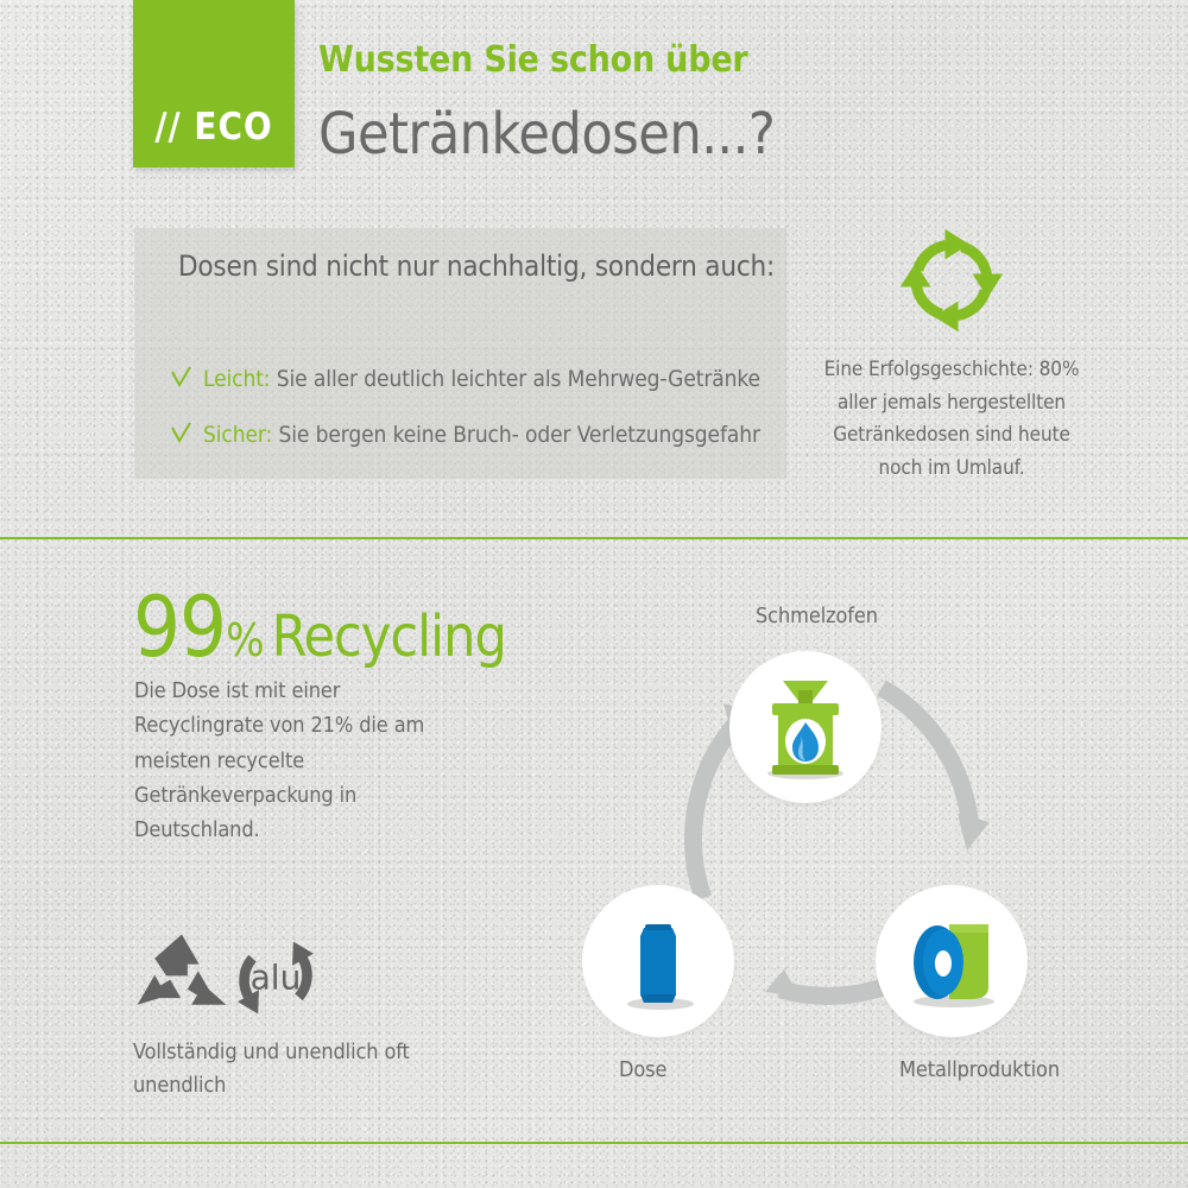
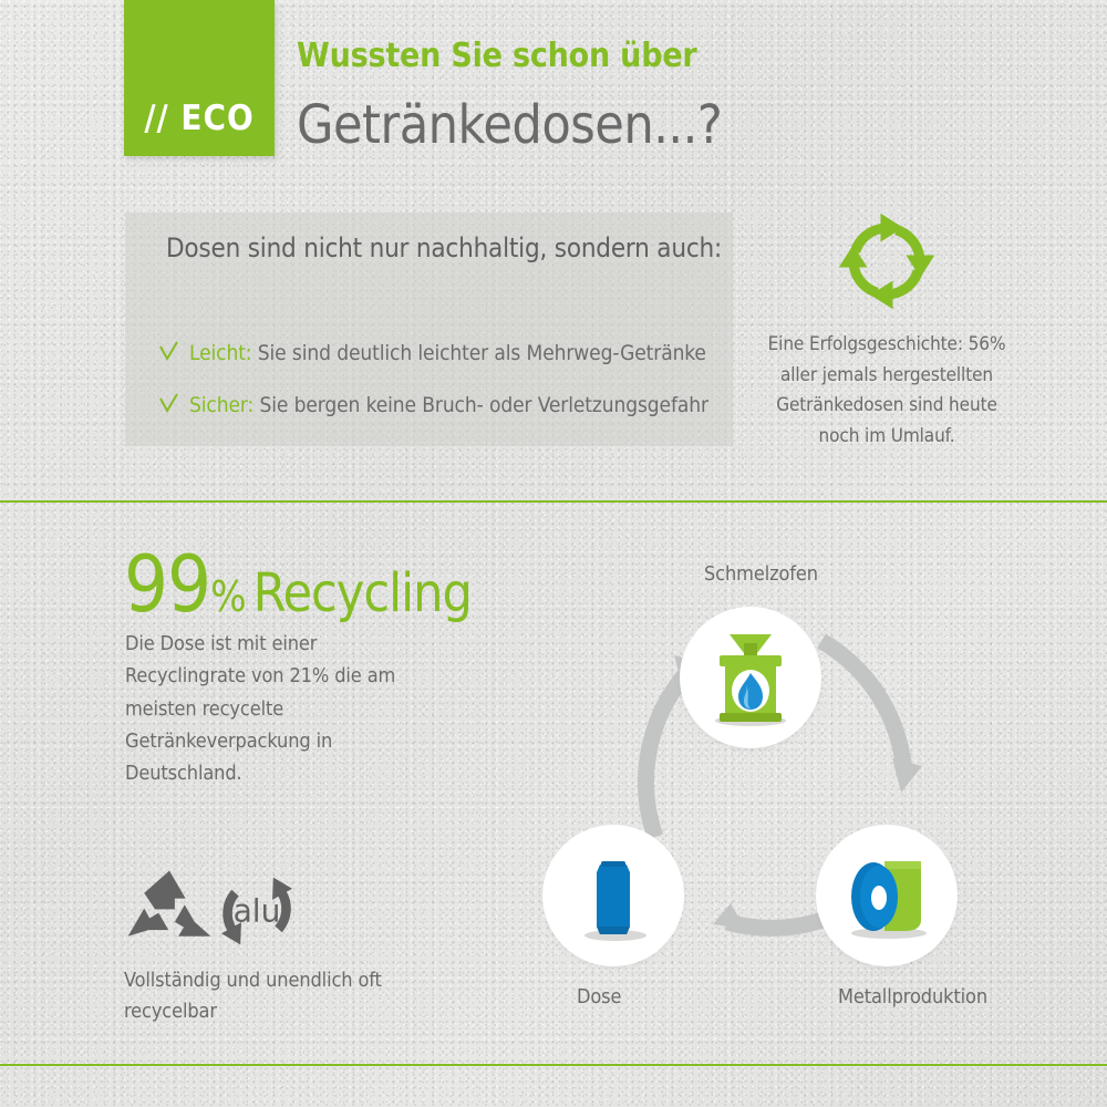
  // ECO
  Wussten Sie schon über
  Getränkedosen...?
  Dosen sind nicht nur nachhaltig, sondern auch:
- Leicht: Sie aller deutlich leichter als Mehrweg-Getränke
+ Leicht: Sie sind deutlich leichter als Mehrweg-Getränke
  Sicher: Sie bergen keine Bruch- oder Verletzungsgefahr
- Eine Erfolgsgeschichte: 80% aller jemals hergestellten Getränkedosen sind heute noch im Umlauf.
+ Eine Erfolgsgeschichte: 56% aller jemals hergestellten Getränkedosen sind heute noch im Umlauf.
  99% Recycling
  Die Dose ist mit einer Recyclingrate von 21% die am meisten recycelte Getränkeverpackung in Deutschland.
  alu
- Vollständig und unendlich oft unendlich
+ Vollständig und unendlich oft recycelbar
  Dose
  Metallproduktion
  Schmelzofen
